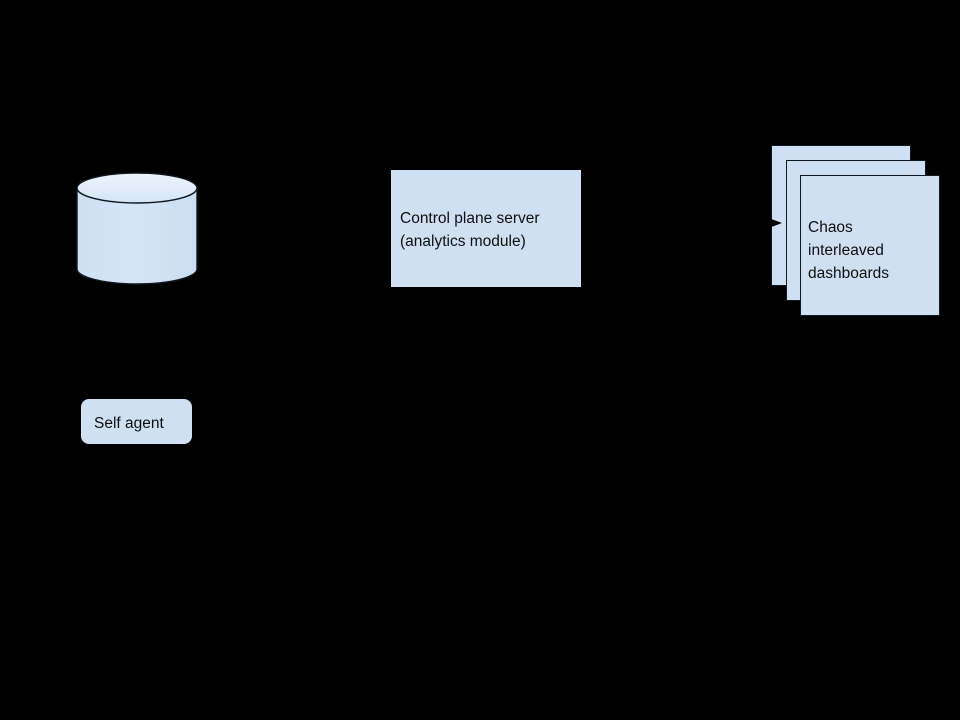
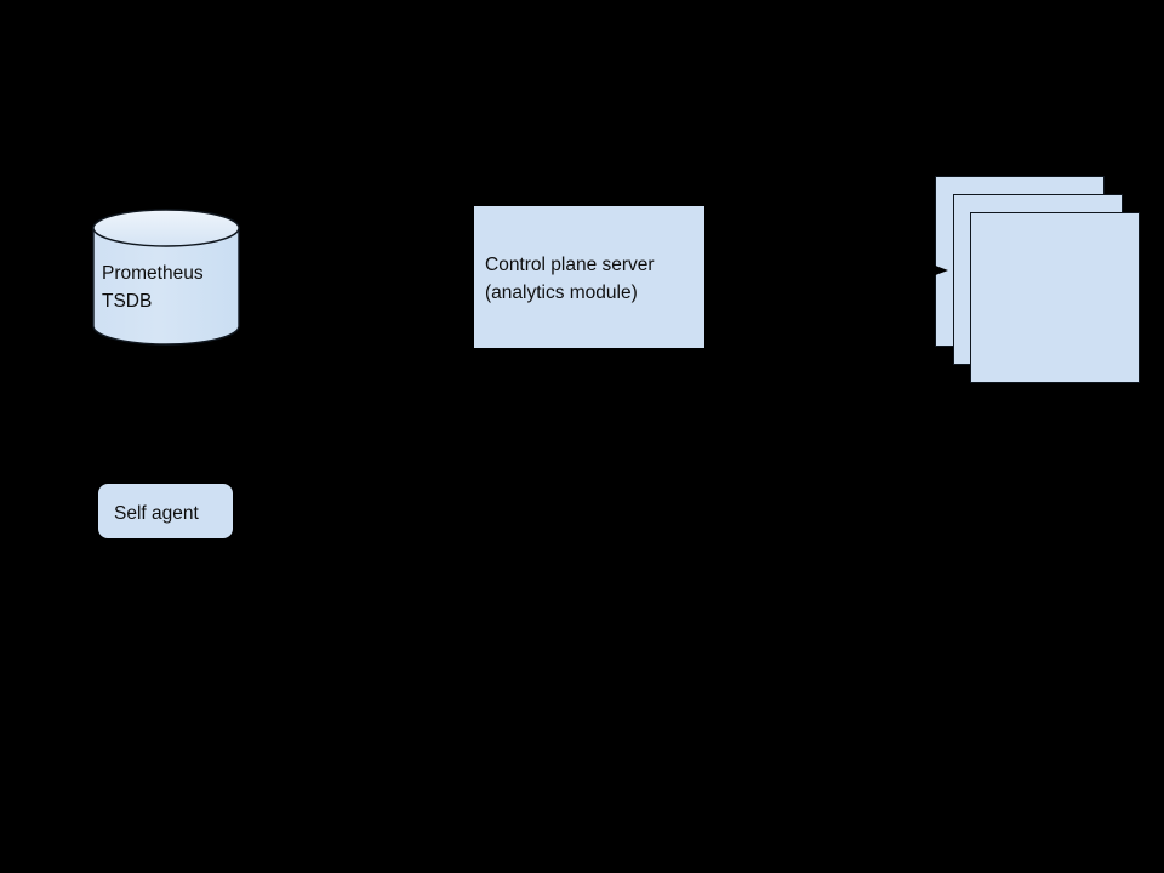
+ Prometheus
+ TSDB
  Control plane server
  (analytics module)
- Chaos
- interleaved
- dashboards
  Self agent
